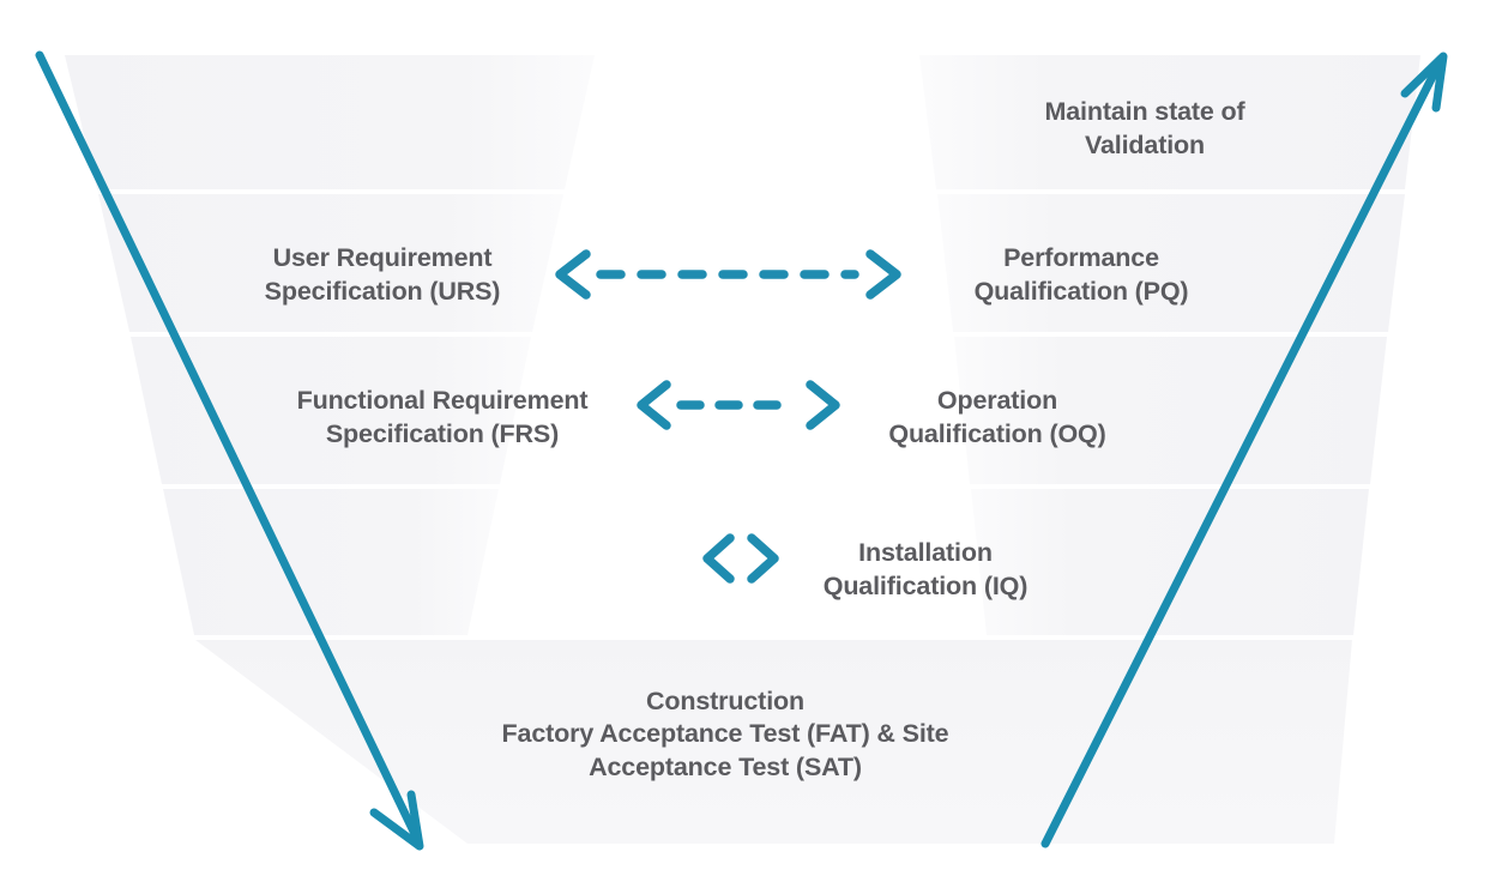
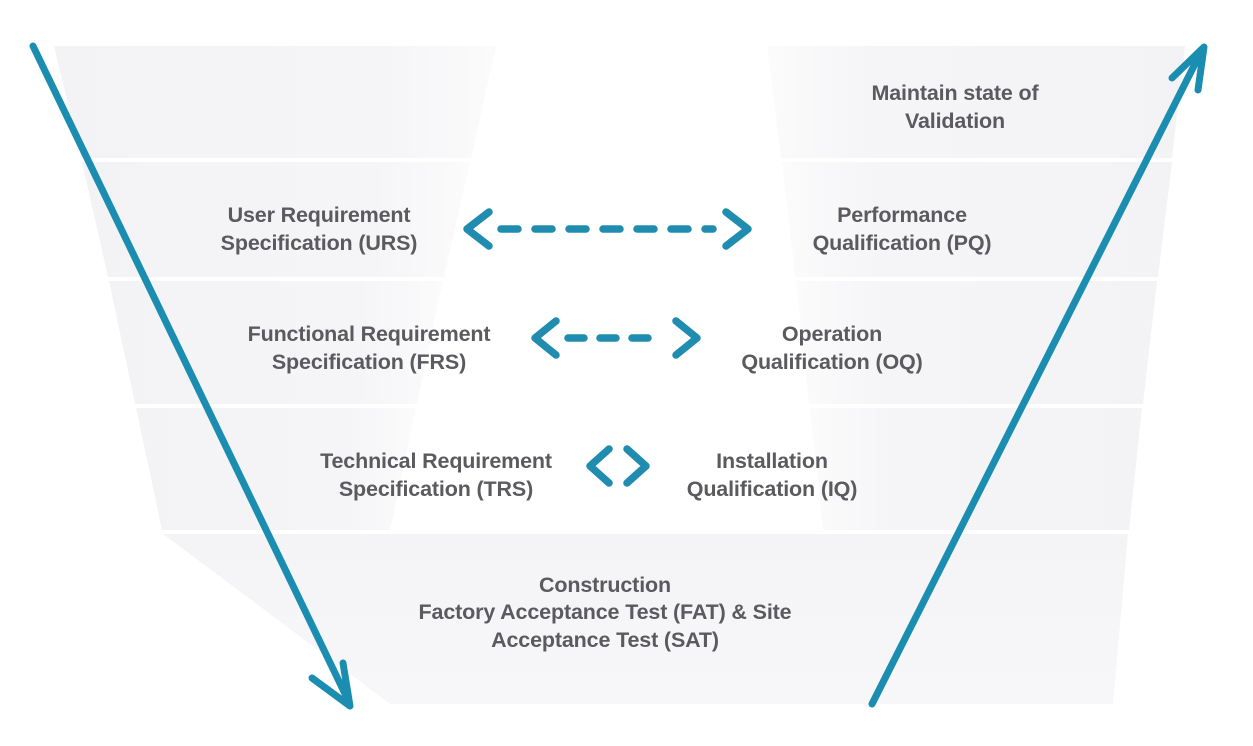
  Maintain state of
  Validation
  User Requirement
  Specification (URS)
  Performance
  Qualification (PQ)
  Functional Requirement
  Specification (FRS)
  Operation
  Qualification (OQ)
+ Technical Requirement
+ Specification (TRS)
  Installation
  Qualification (IQ)
  Construction
  Factory Acceptance Test (FAT) & Site
  Acceptance Test (SAT)
